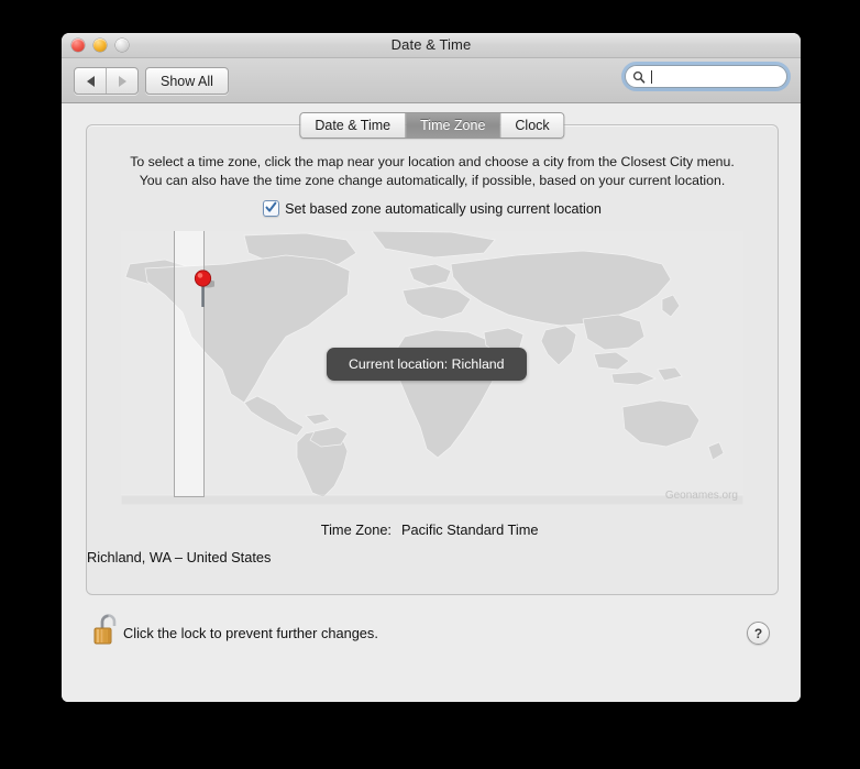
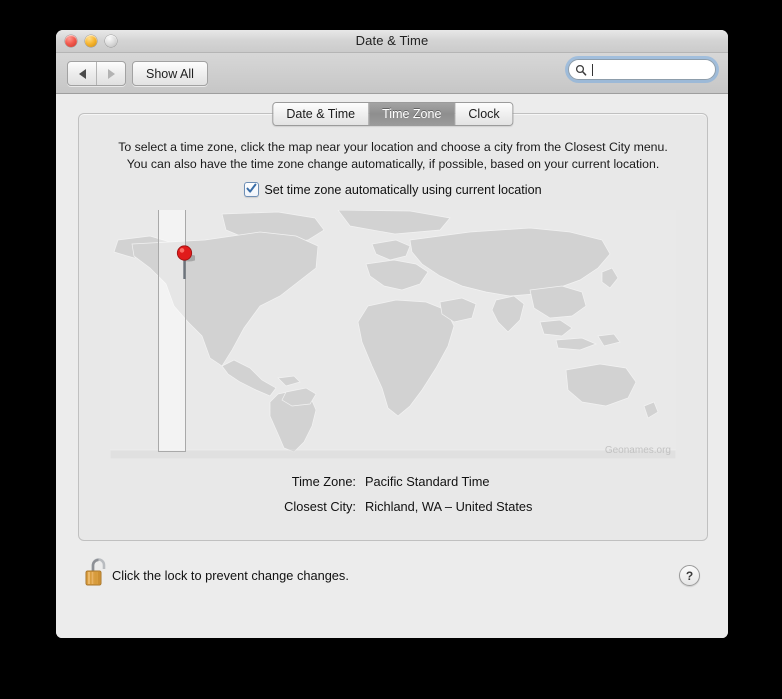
  Date & Time
  Show All
  Date & Time
  Time Zone
  Clock
  To select a time zone, click the map near your location and choose a city from the Closest City menu.
  You can also have the time zone change automatically, if possible, based on your current location.
- Set based zone automatically using current location
+ Set time zone automatically using current location
- Current location: Richland
  Geonames.org
  Time Zone:
  Pacific Standard Time
+ Closest City:
  Richland, WA – United States
- Click the lock to prevent further changes.
+ Click the lock to prevent change changes.
  ?
